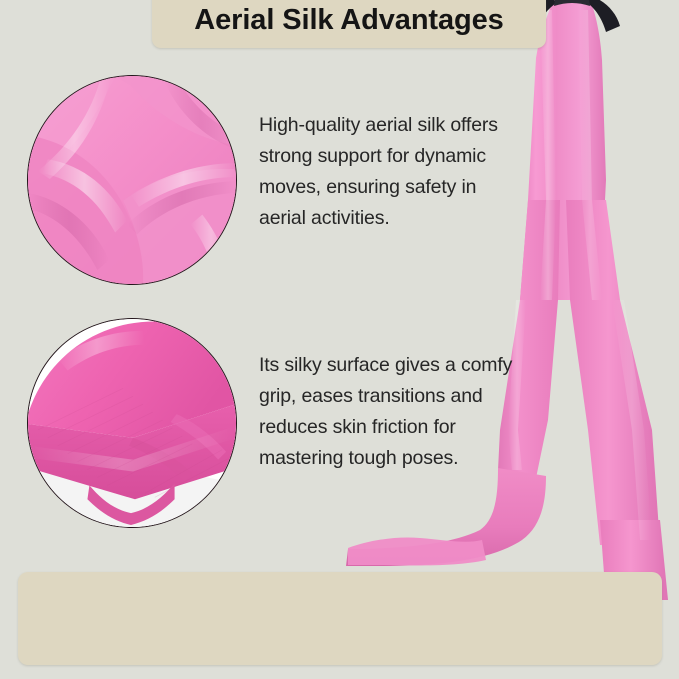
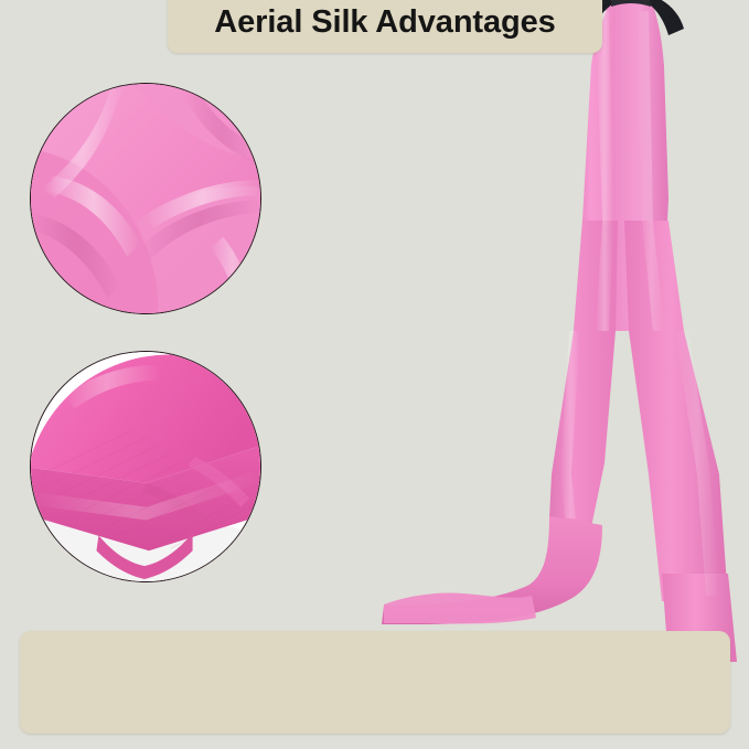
  Aerial Silk Advantages
- High-quality aerial silk offers strong support for dynamic moves, ensuring safety in aerial activities.
- Its silky surface gives a comfy grip, eases transitions and reduces skin friction for mastering tough poses.
